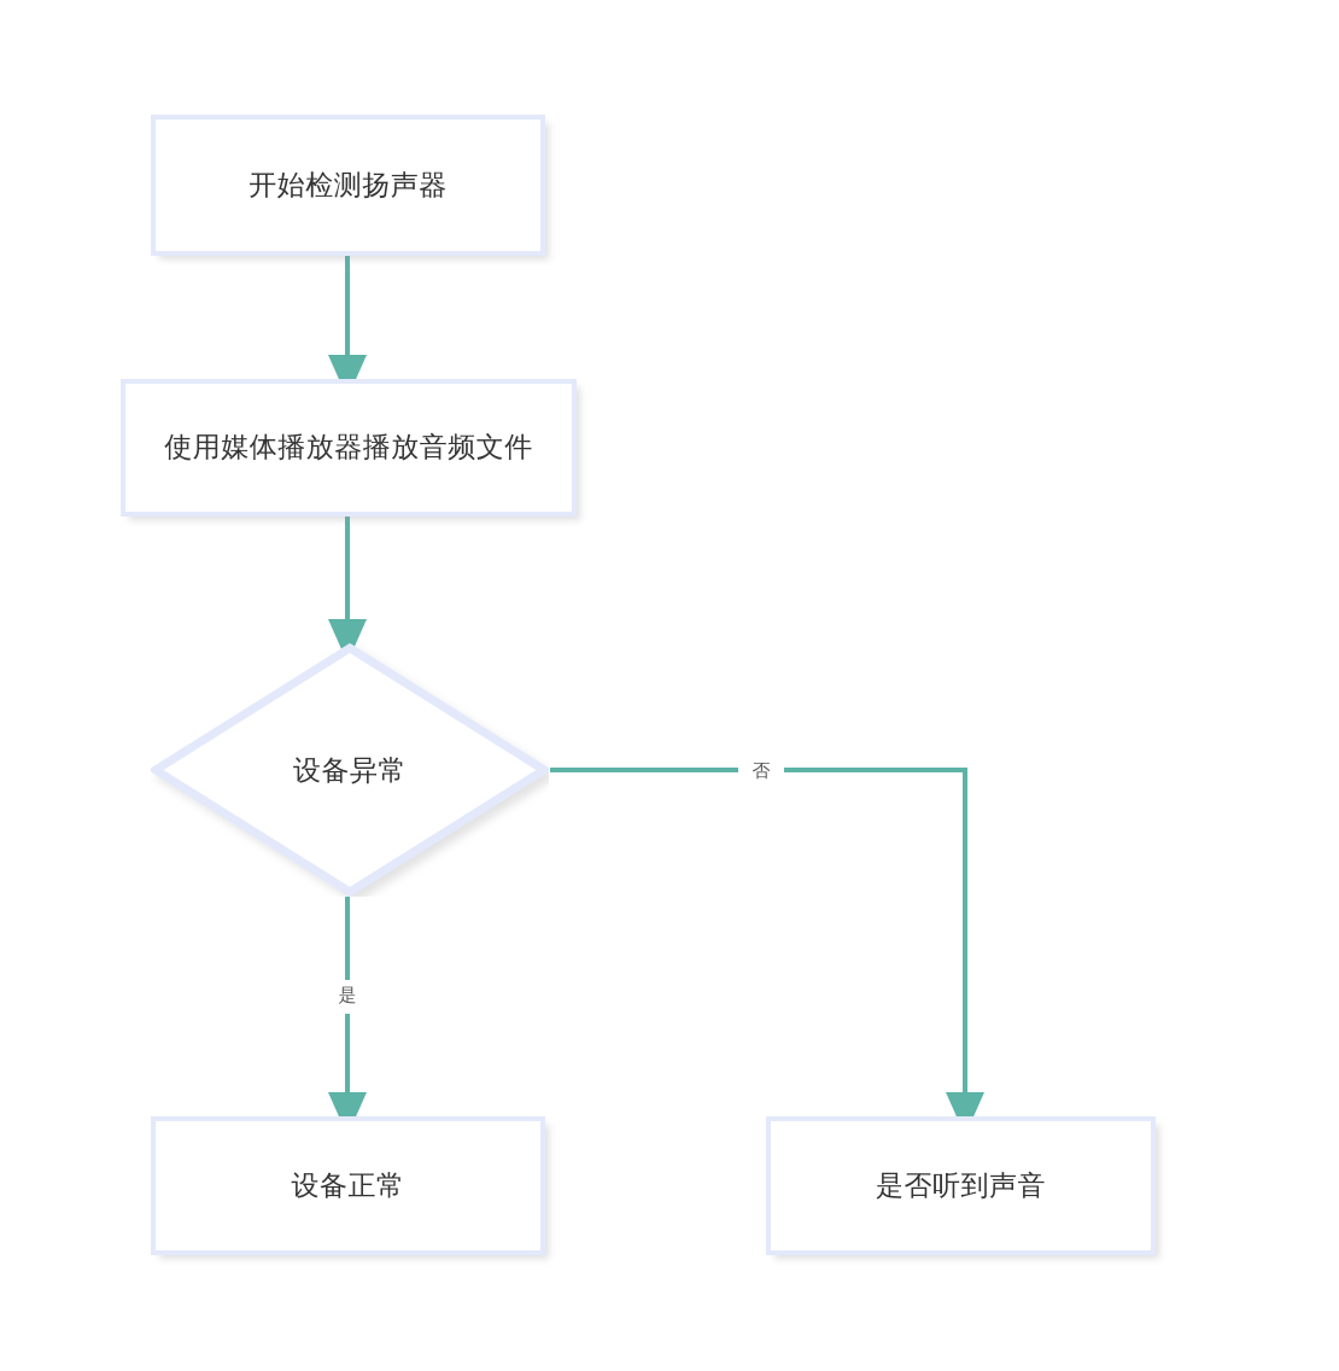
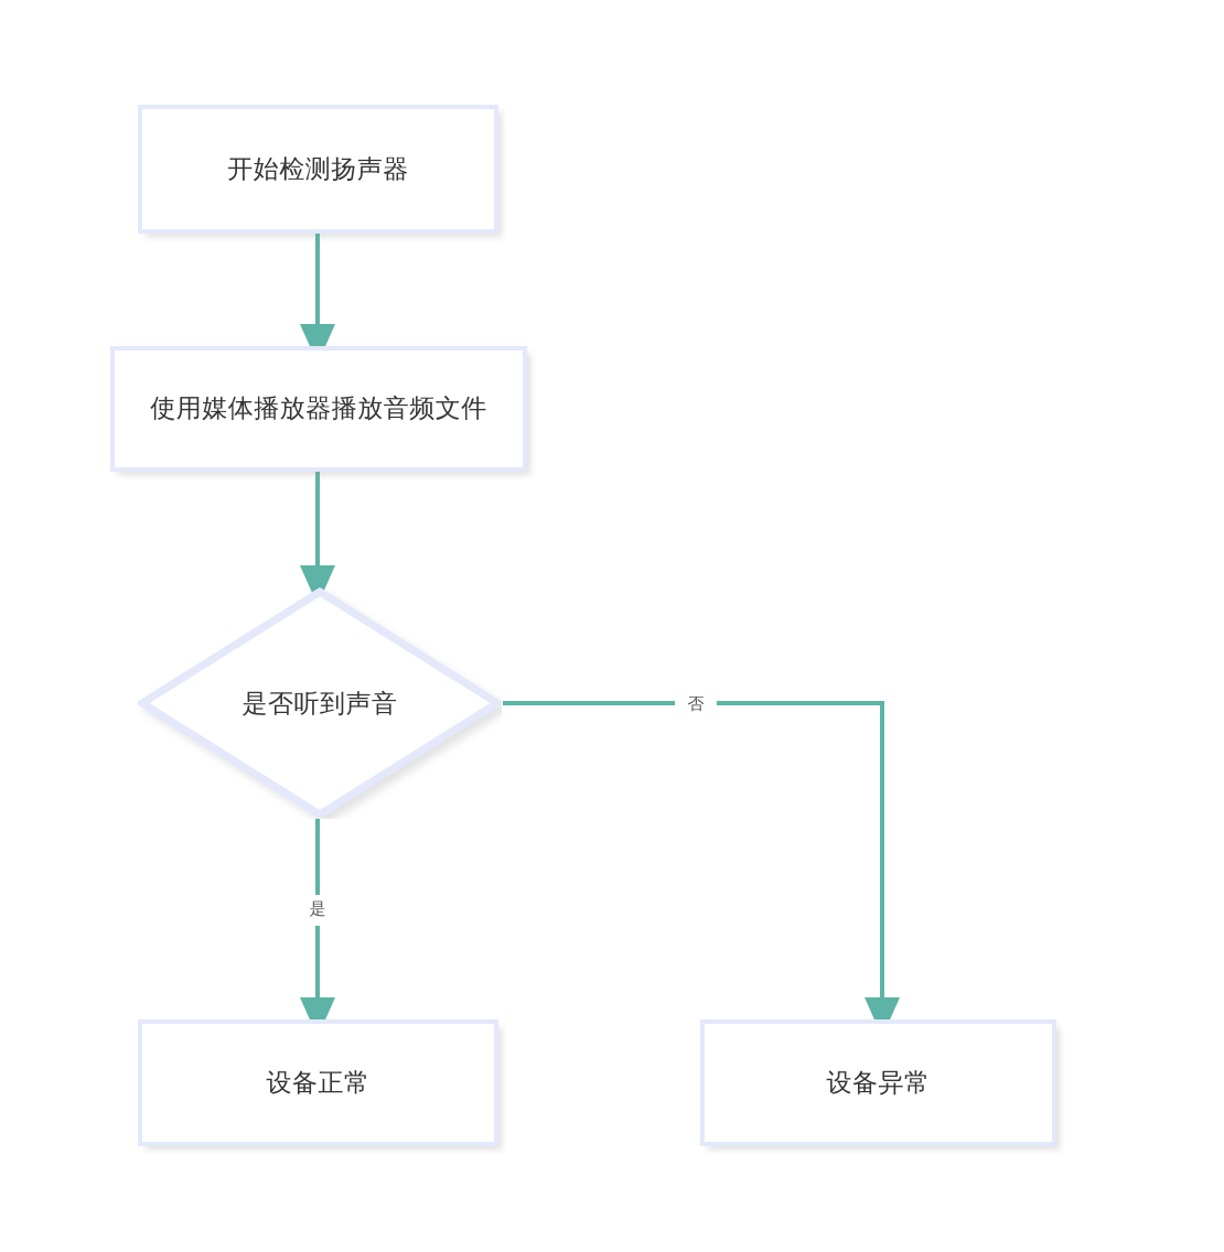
  开始检测扬声器
  使用媒体播放器播放音频文件
- 设备异常
+ 是否听到声音
  设备正常
- 是否听到声音
+ 设备异常
  是
  否
